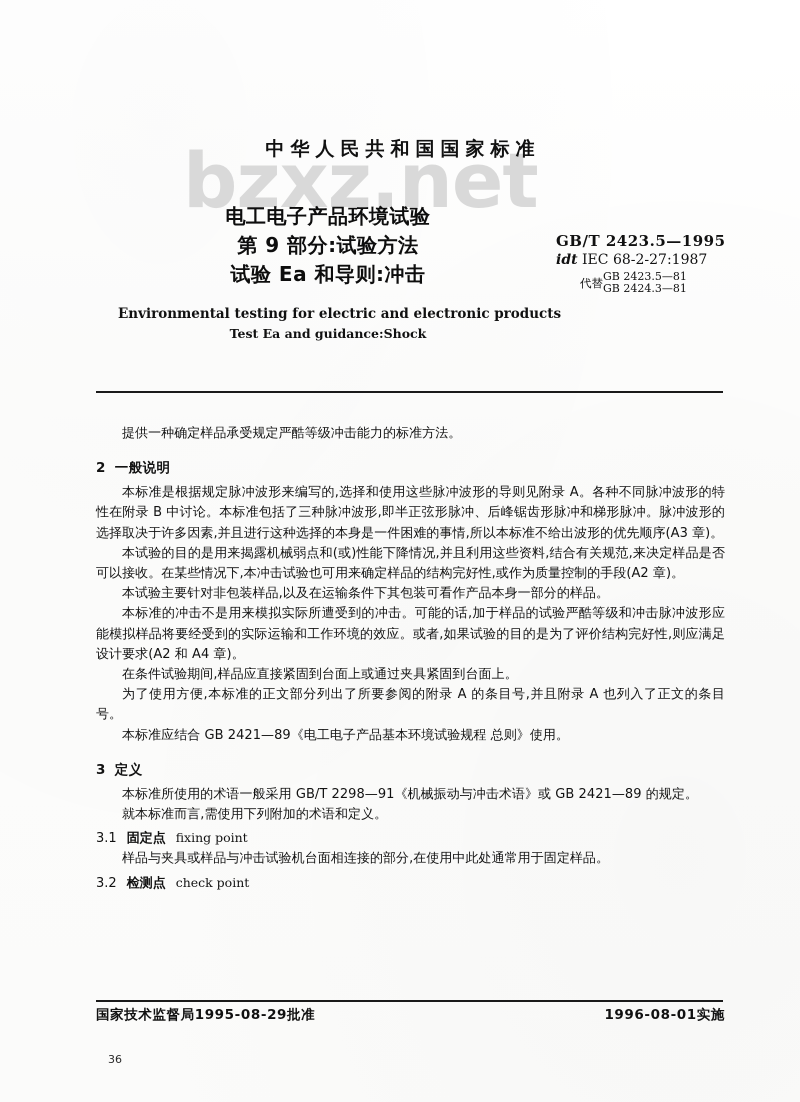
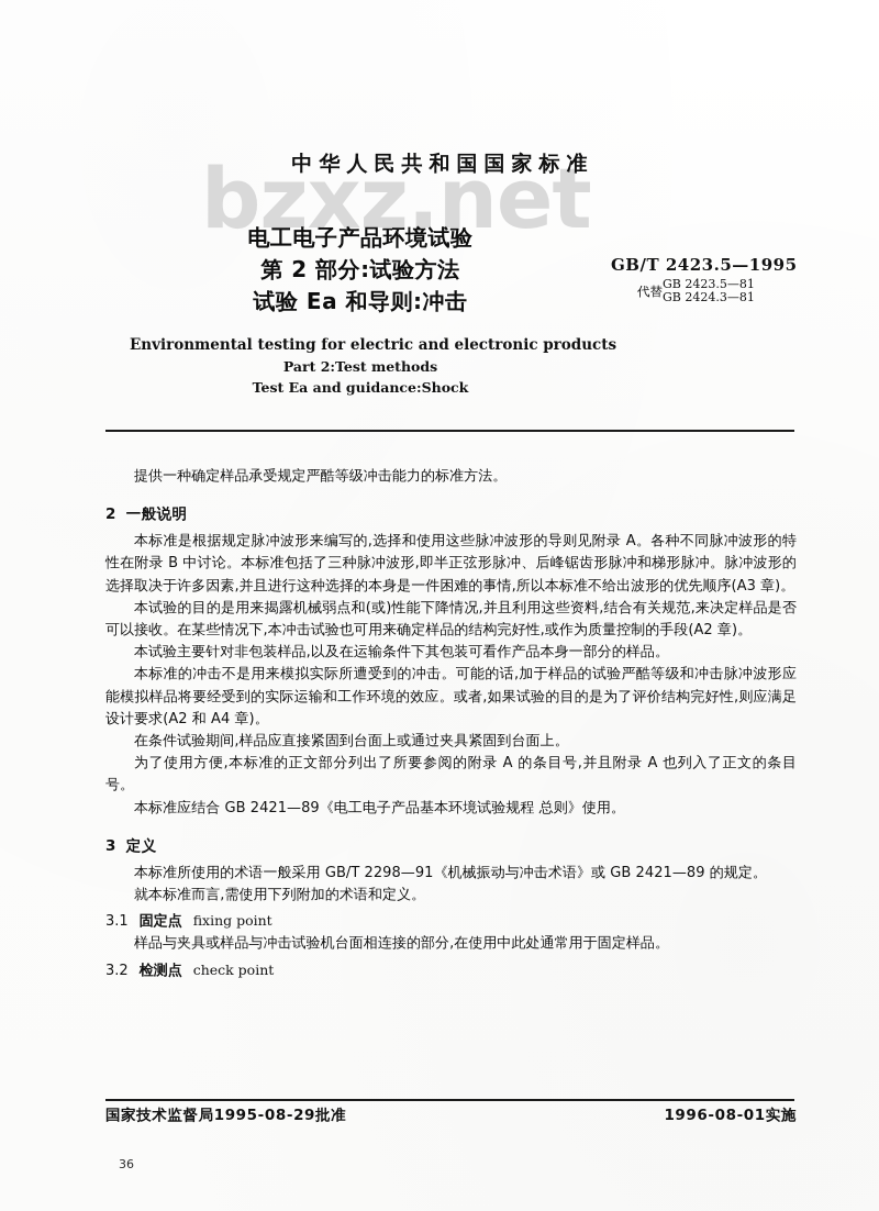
  bzxz.net
  中华人民共和国国家标准
  电工电子产品环境试验
- 第 9 部分:试验方法
+ 第 2 部分:试验方法
  试验 Ea 和导则:冲击
  GB/T 2423.5—1995
- idt IEC 68-2-27:1987
  代替
  GB 2423.5—81
  GB 2424.3—81
  Environmental testing for electric and electronic products
+ Part 2:Test methods
  Test Ea and guidance:Shock
  提供一种确定样品承受规定严酷等级冲击能力的标准方法。
  2 一般说明
  本标准是根据规定脉冲波形来编写的,选择和使用这些脉冲波形的导则见附录 A。各种不同脉冲波形的特性在附录 B 中讨论。本标准包括了三种脉冲波形,即半正弦形脉冲、后峰锯齿形脉冲和梯形脉冲。脉冲波形的选择取决于许多因素,并且进行这种选择的本身是一件困难的事情,所以本标准不给出波形的优先顺序(A3 章)。
  本试验的目的是用来揭露机械弱点和(或)性能下降情况,并且利用这些资料,结合有关规范,来决定样品是否可以接收。在某些情况下,本冲击试验也可用来确定样品的结构完好性,或作为质量控制的手段(A2 章)。
  本试验主要针对非包装样品,以及在运输条件下其包装可看作产品本身一部分的样品。
  本标准的冲击不是用来模拟实际所遭受到的冲击。可能的话,加于样品的试验严酷等级和冲击脉冲波形应能模拟样品将要经受到的实际运输和工作环境的效应。或者,如果试验的目的是为了评价结构完好性,则应满足设计要求(A2 和 A4 章)。
  在条件试验期间,样品应直接紧固到台面上或通过夹具紧固到台面上。
  为了使用方便,本标准的正文部分列出了所要参阅的附录 A 的条目号,并且附录 A 也列入了正文的条目号。
  本标准应结合 GB 2421—89《电工电子产品基本环境试验规程 总则》使用。
  3 定义
  本标准所使用的术语一般采用 GB/T 2298—91《机械振动与冲击术语》或 GB 2421—89 的规定。
  就本标准而言,需使用下列附加的术语和定义。
  3.1 固定点 fixing point
  样品与夹具或样品与冲击试验机台面相连接的部分,在使用中此处通常用于固定样品。
  3.2 检测点 check point
  国家技术监督局1995-08-29批准
  1996-08-01实施
  36
